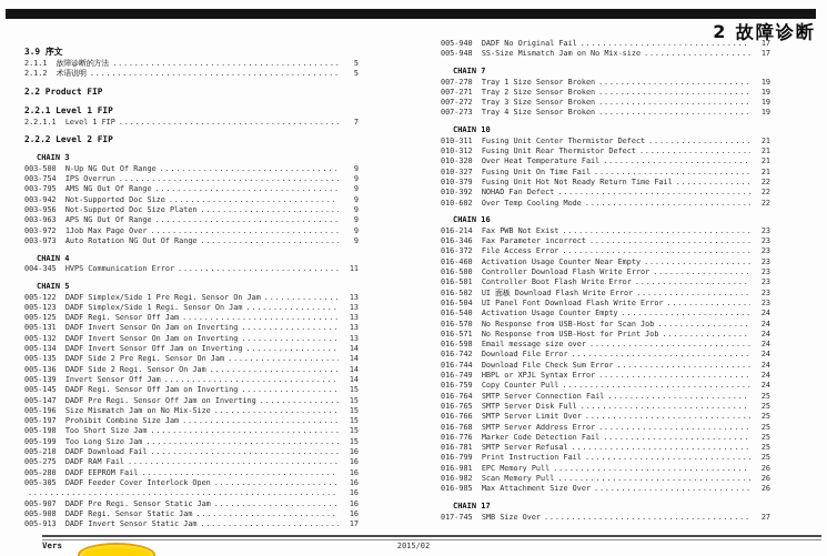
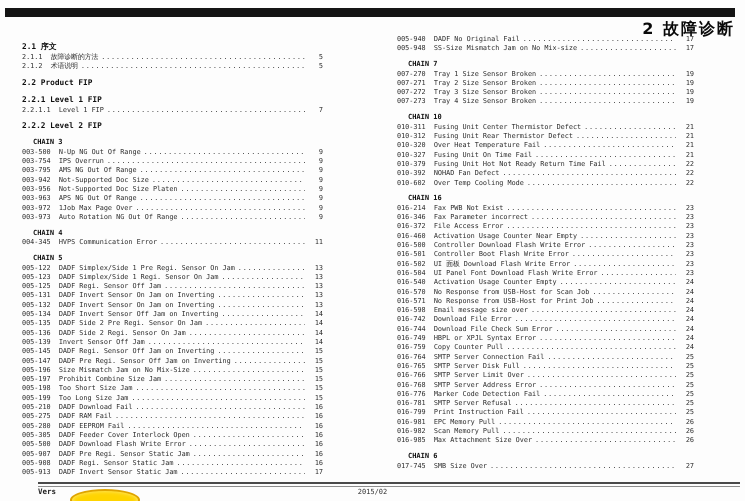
  2 故障诊断
- 3.9 序文
+ 2.1 序文
  2.1.1 故障诊断的方法
  5
  2.1.2 术语说明
  5
  2.2 Product FIP
  2.2.1 Level 1 FIP
  2.2.1.1 Level 1 FIP
  7
  2.2.2 Level 2 FIP
  CHAIN 3
  003-500 N-Up NG Out Of Range
  9
  003-754 IPS Overrun
  9
  003-795 AMS NG Out Of Range
  9
  003-942 Not-Supported Doc Size
  9
  003-956 Not-Supported Doc Size Platen
  9
  003-963 APS NG Out Of Range
  9
  003-972 1Job Max Page Over
  9
  003-973 Auto Rotation NG Out Of Range
  9
  CHAIN 4
  004-345 HVPS Communication Error
  11
  CHAIN 5
  005-122 DADF Simplex/Side 1 Pre Regi. Sensor On Jam
  13
  005-123 DADF Simplex/Side 1 Regi. Sensor On Jam
  13
  005-125 DADF Regi. Sensor Off Jam
  13
  005-131 DADF Invert Sensor On Jam on Inverting
  13
  005-132 DADF Invert Sensor On Jam on Inverting
  13
  005-134 DADF Invert Sensor Off Jam on Inverting
  14
  005-135 DADF Side 2 Pre Regi. Sensor On Jam
  14
  005-136 DADF Side 2 Regi. Sensor On Jam
  14
  005-139 Invert Sensor Off Jam
  14
  005-145 DADF Regi. Sensor Off Jam on Inverting
  15
  005-147 DADF Pre Regi. Sensor Off Jam on Inverting
  15
  005-196 Size Mismatch Jam on No Mix-Size
  15
  005-197 Prohibit Combine Size Jam
  15
  005-198 Too Short Size Jam
  15
  005-199 Too Long Size Jam
  15
  005-210 DADF Download Fail
  16
  005-275 DADF RAM Fail
  16
  005-280 DADF EEPROM Fail
  16
  005-305 DADF Feeder Cover Interlock Open
  16
+ 005-500 DADF Download Flash Write Error
  16
  005-907 DADF Pre Regi. Sensor Static Jam
  16
  005-908 DADF Regi. Sensor Static Jam
  16
  005-913 DADF Invert Sensor Static Jam
  17
  005-940 DADF No Original Fail
  17
  005-948 SS-Size Mismatch Jam on No Mix-size
  17
  007-270 Tray 1 Size Sensor Broken
  19
  007-271 Tray 2 Size Sensor Broken
  19
  007-272 Tray 3 Size Sensor Broken
  19
  007-273 Tray 4 Size Sensor Broken
  19
  CHAIN 10
  010-311 Fusing Unit Center Thermistor Defect
  21
  010-312 Fusing Unit Rear Thermistor Defect
  21
  010-320 Over Heat Temperature Fail
  21
  010-327 Fusing Unit On Time Fail
  21
  010-379 Fusing Unit Hot Not Ready Return Time Fail
  22
  010-392 NOHAD Fan Defect
  22
  010-602 Over Temp Cooling Mode
  22
  CHAIN 16
  016-214 Fax PWB Not Exist
  23
  016-346 Fax Parameter incorrect
  23
  016-372 File Access Error
  23
  016-460 Activation Usage Counter Near Empty
  23
  016-500 Controller Download Flash Write Error
  23
  016-501 Controller Boot Flash Write Error
  23
  016-502 UI 面板 Download Flash Write Error
  23
  016-504 UI Panel Font Download Flash Write Error
  23
  016-540 Activation Usage Counter Empty
  24
  016-570 No Response from USB-Host for Scan Job
  24
  016-571 No Response from USB-Host for Print Job
  24
  016-598 Email message size over
  24
  016-742 Download File Error
  24
  016-744 Download File Check Sum Error
  24
  016-749 HBPL or XPJL Syntax Error
  24
  016-759 Copy Counter Pull
  24
  016-764 SMTP Server Connection Fail
  25
  016-765 SMTP Server Disk Full
  25
  016-766 SMTP Server Limit Over
  25
  016-768 SMTP Server Address Error
  25
  016-776 Marker Code Detection Fail
  25
  016-781 SMTP Server Refusal
  25
  016-799 Print Instruction Fail
  25
  016-981 EPC Memory Pull
  26
  016-982 Scan Memory Pull
  26
  016-985 Max Attachment Size Over
  26
- CHAIN 17
+ CHAIN 6
  017-745 SMB Size Over
  27
  Vers
  2015/02
